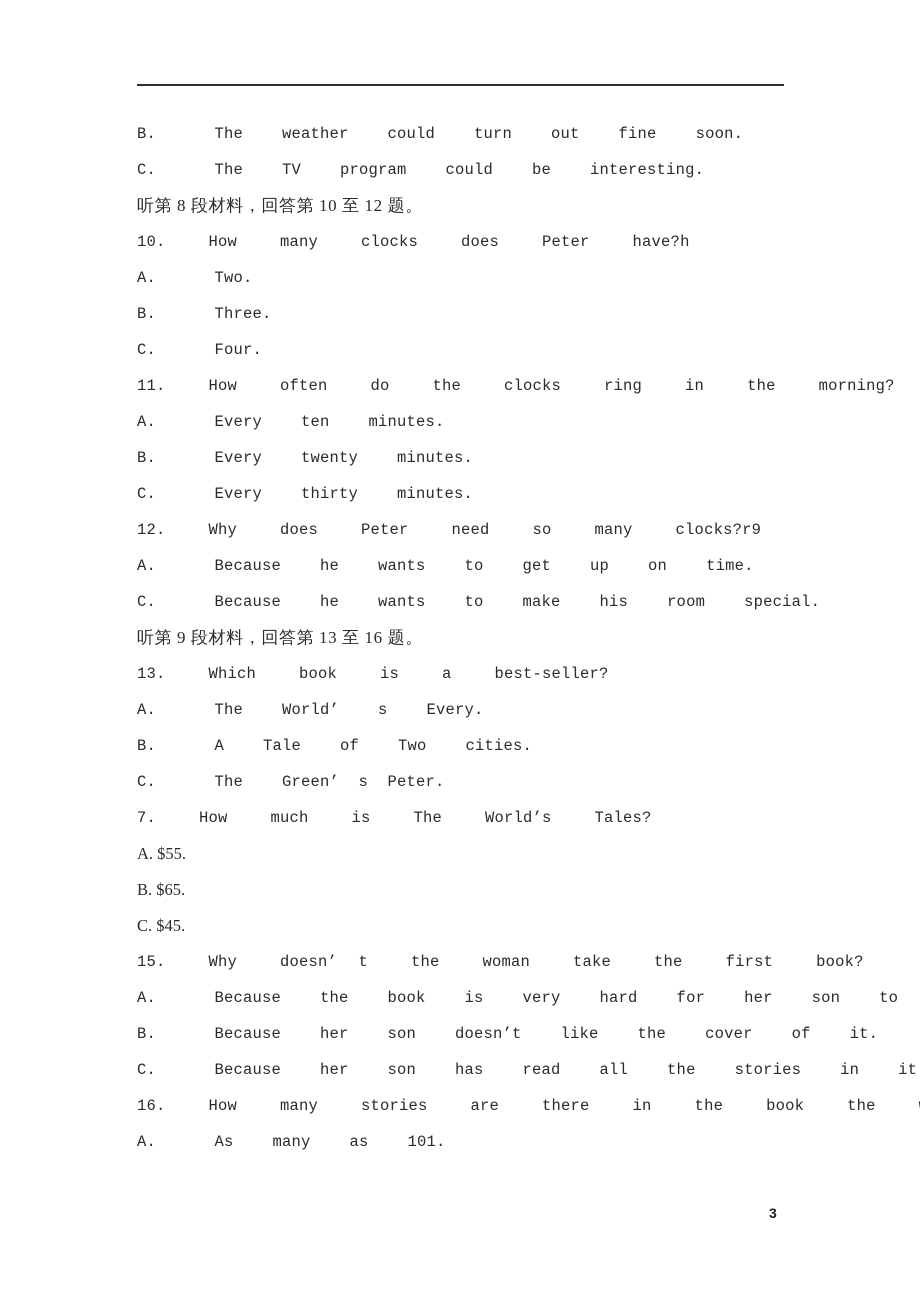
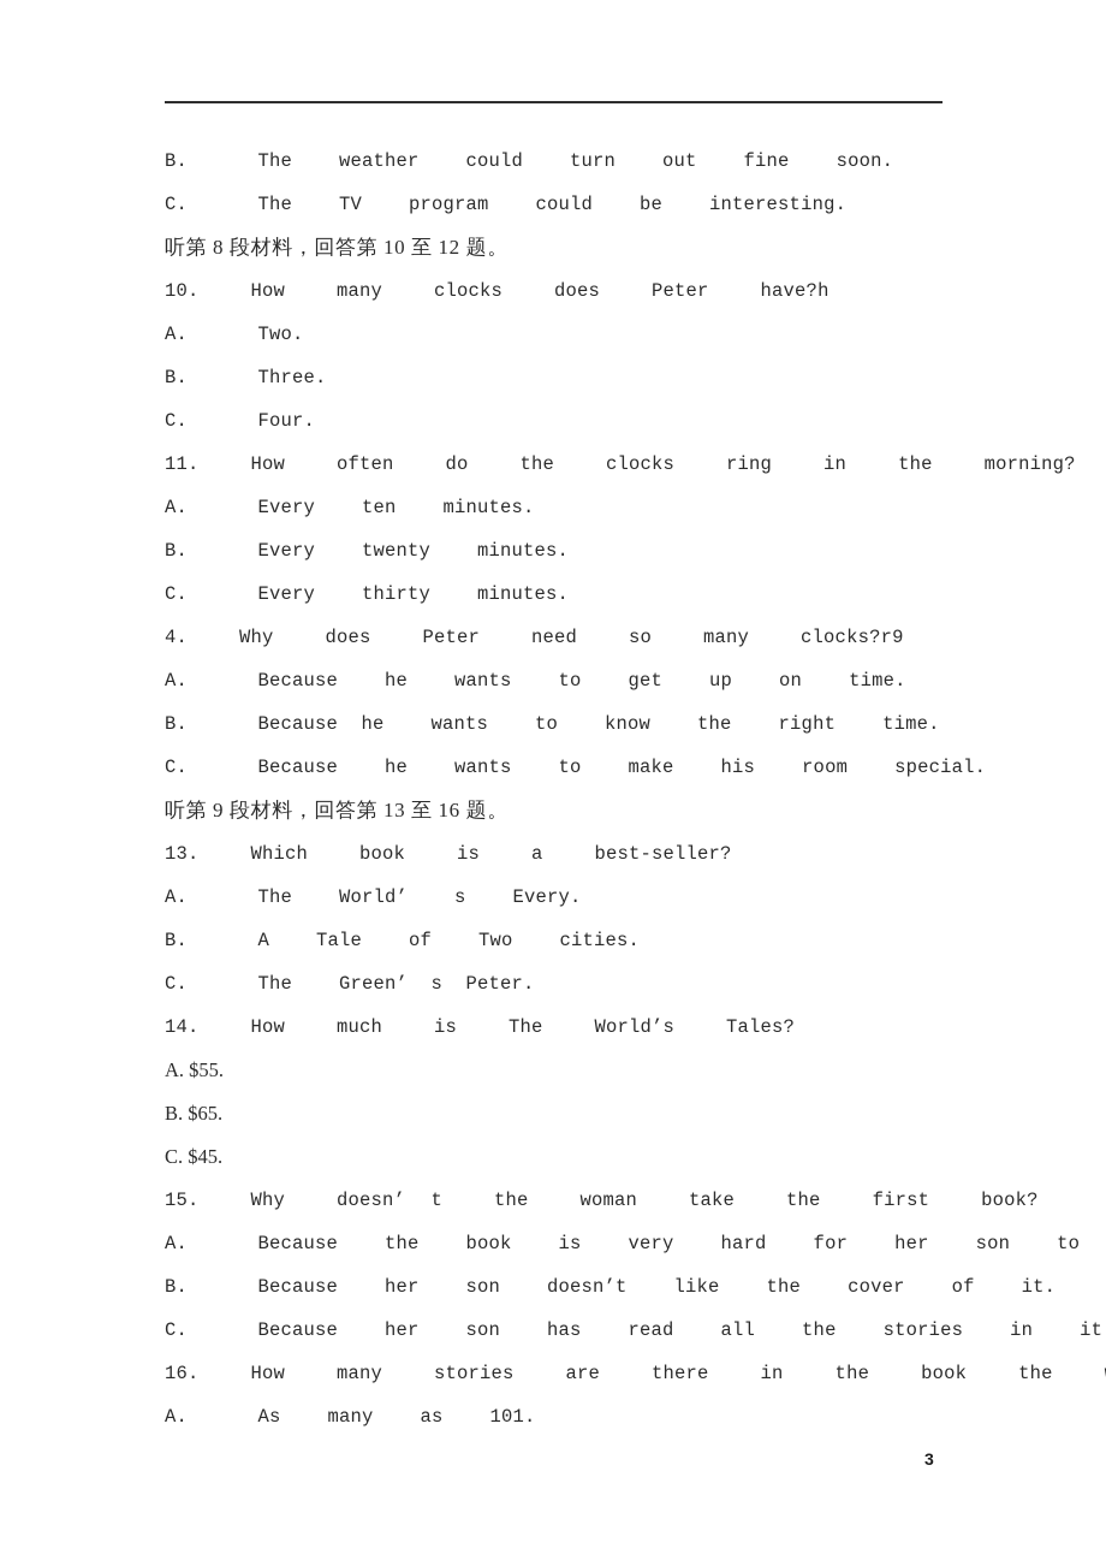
  B. The weather could turn out fine soon.
  C. The TV program could be interesting.
  听第 8 段材料，回答第 10 至 12 题。
  10. How many clocks does Peter have?h
  A. Two.
  B. Three.
  C. Four.
  11. How often do the clocks ring in the morning?
  A. Every ten minutes.
  B. Every twenty minutes.
  C. Every thirty minutes.
- 12. Why does Peter need so many clocks?r9
+ 4. Why does Peter need so many clocks?r9
  A. Because he wants to get up on time.
+ B. Because he wants to know the right time.
  C. Because he wants to make his room special.
  听第 9 段材料，回答第 13 至 16 题。
  13. Which book is a best-seller?
  A. The World’ s Every.
  B. A Tale of Two cities.
  C. The Green’ s Peter.
- 7. How much is The World’s Tales?
+ 14. How much is The World’s Tales?
  A. $55.
  B. $65.
  C. $45.
  15. Why doesn’ t the woman take the first book?
  A. Because the book is very hard for her son to
  B. Because her son doesn’t like the cover of it.
  C. Because her son has read all the stories in it
  16. How many stories are there in the book the
  A. As many as 101.
  3
